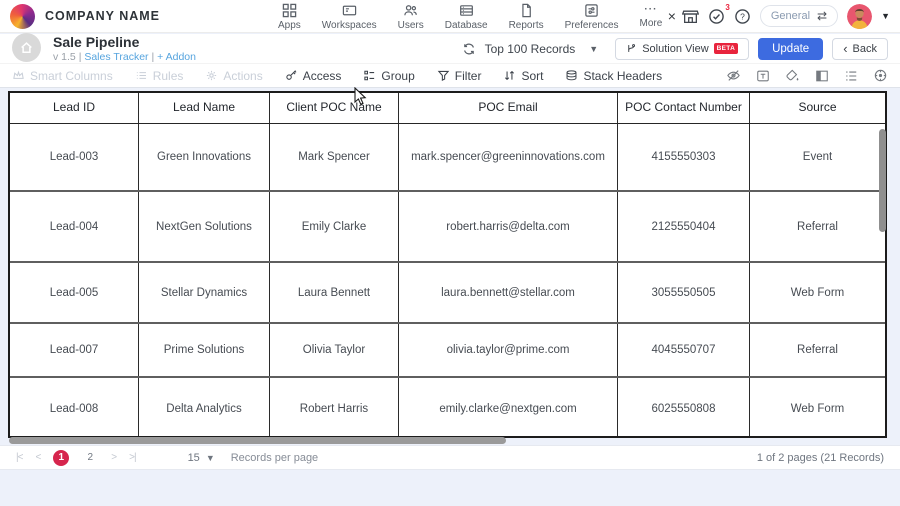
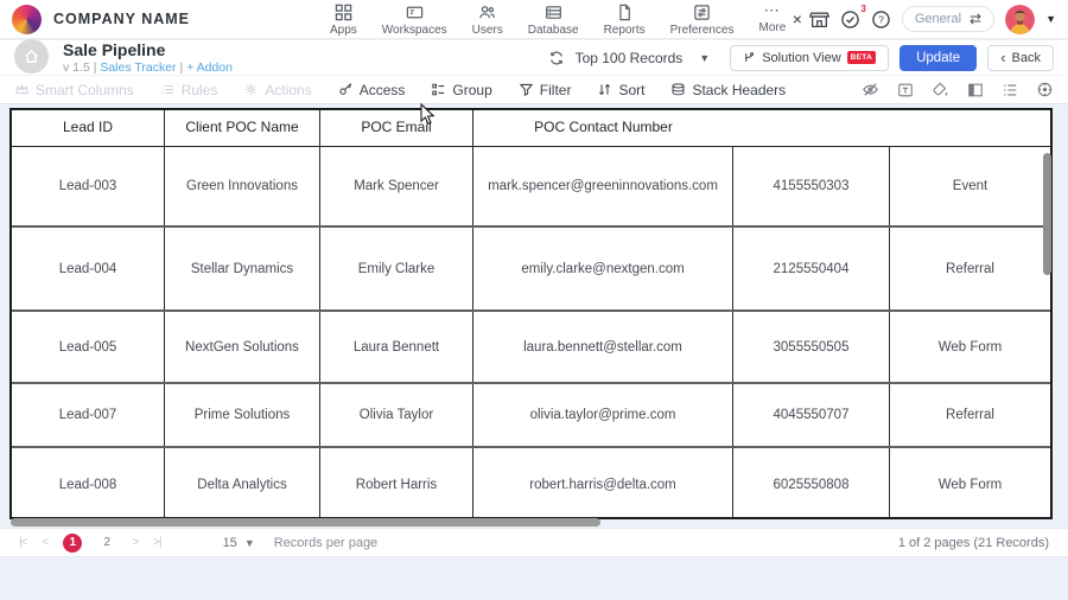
  COMPANY NAME
  Apps
  Workspaces
  Users
  Database
  Reports
  Preferences
  ···
  More
  ×
  3
  ?
  General
  ⇄
  ▼
  Sale Pipeline
  v 1.5 | Sales Tracker | + Addon
  Top 100 Records
  ▼
  Solution View
  Update
  ‹
  Back
  Smart Columns
  Rules
  Actions
  Access
  Group
  Filter
  Sort
  Stack Headers
  Lead ID
- Lead Name
  Client POC Name
  POC Email
  POC Contact Number
- Source
  Lead-003
  Green Innovations
  Mark Spencer
  mark.spencer@greeninnovations.com
  4155550303
  Event
  Lead-004
- NextGen Solutions
+ Stellar Dynamics
  Emily Clarke
- robert.harris@delta.com
+ emily.clarke@nextgen.com
  2125550404
  Referral
  Lead-005
- Stellar Dynamics
+ NextGen Solutions
  Laura Bennett
  laura.bennett@stellar.com
  3055550505
  Web Form
  Lead-007
  Prime Solutions
  Olivia Taylor
  olivia.taylor@prime.com
  4045550707
  Referral
  Lead-008
  Delta Analytics
  Robert Harris
- emily.clarke@nextgen.com
+ robert.harris@delta.com
  6025550808
  Web Form
  |<
  <
  1
  2
  >
  >|
  15
  ▼
  Records per page
  1 of 2 pages (21 Records)
